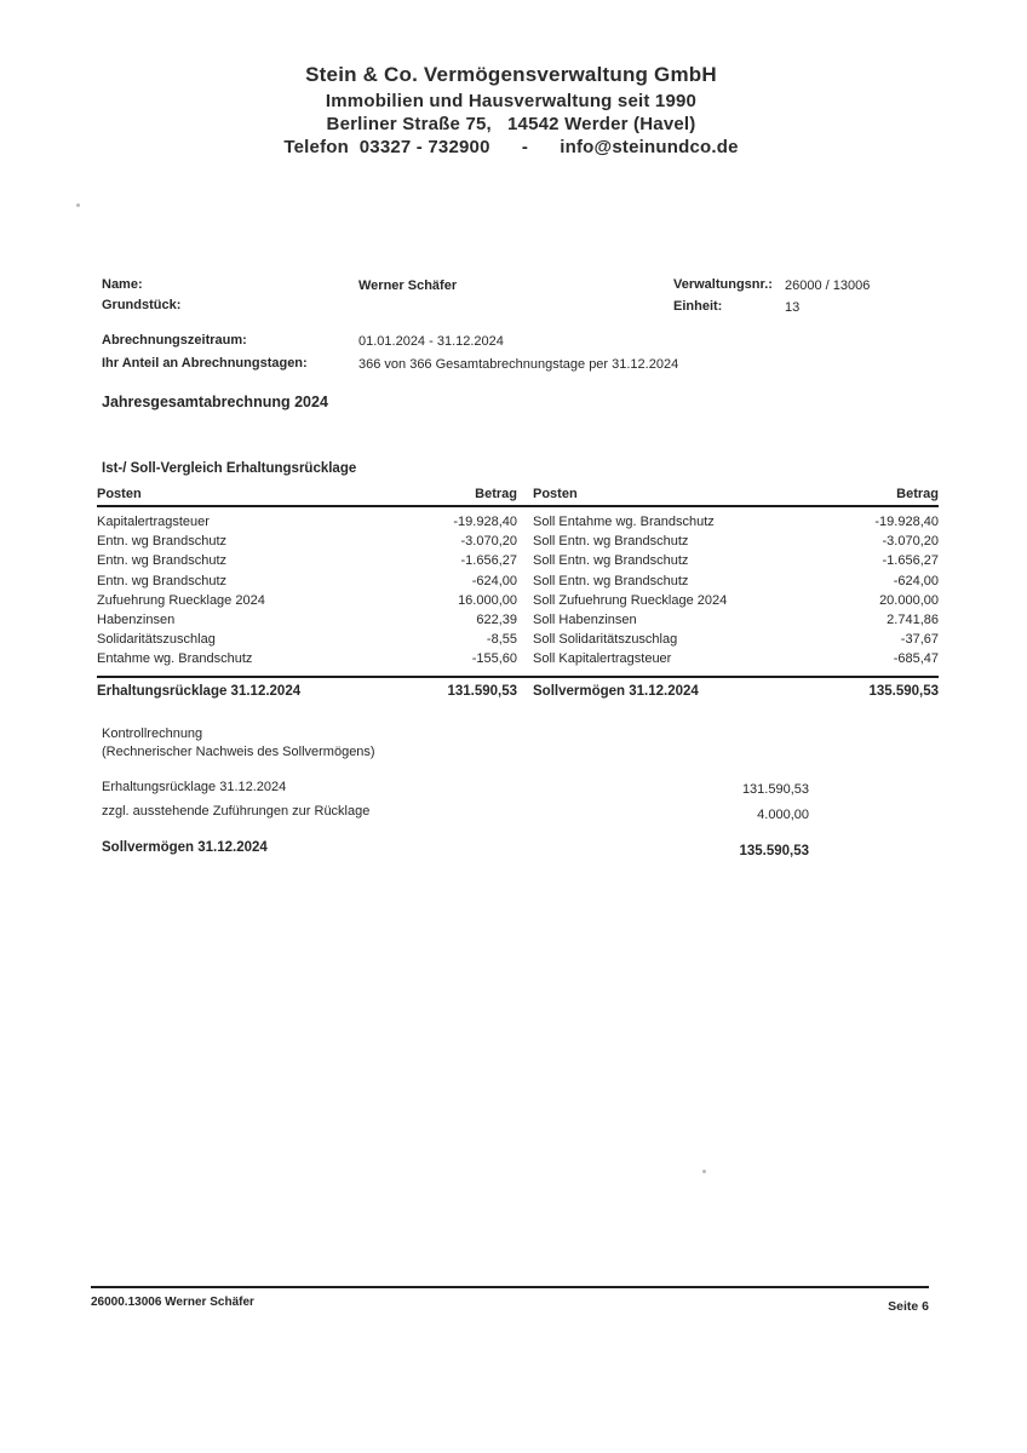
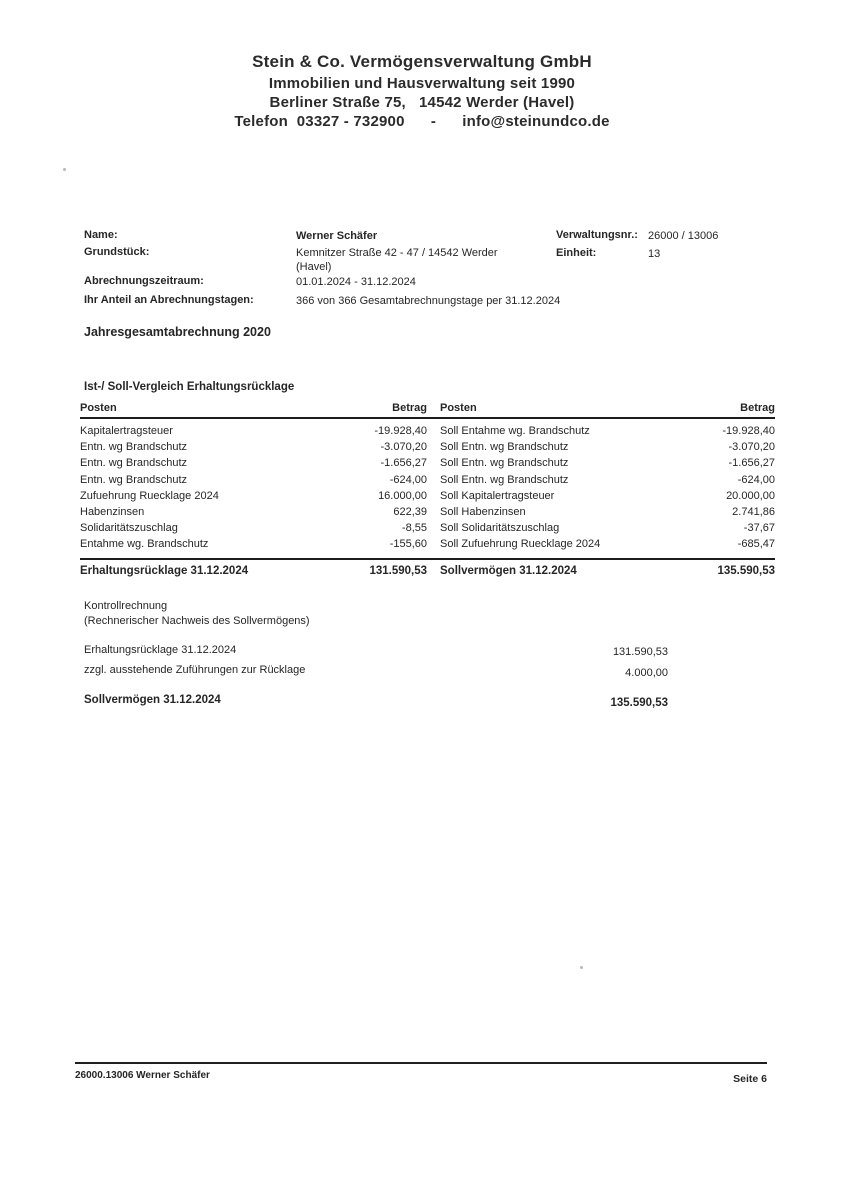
  Stein & Co. Vermögensverwaltung GmbH
  Immobilien und Hausverwaltung seit 1990
  Berliner Straße 75, 14542 Werder (Havel)
  Telefon 03327 - 732900 - info@steinundco.de
  Name:
  Werner Schäfer
  Grundstück:
+ Kemnitzer Straße 42 - 47 / 14542 Werder (Havel)
  Abrechnungszeitraum:
  01.01.2024 - 31.12.2024
  Ihr Anteil an Abrechnungstagen:
  366 von 366 Gesamtabrechnungstage per 31.12.2024
  Verwaltungsnr.:
  26000 / 13006
  Einheit:
  13
- Jahresgesamtabrechnung 2024
+ Jahresgesamtabrechnung 2020
  Ist-/ Soll-Vergleich Erhaltungsrücklage
  Posten
  Betrag
  Posten
  Betrag
  Kapitalertragsteuer
  -19.928,40
  Soll Entahme wg. Brandschutz
  -19.928,40
  Entn. wg Brandschutz
  -3.070,20
  Soll Entn. wg Brandschutz
  -3.070,20
  Entn. wg Brandschutz
  -1.656,27
  Soll Entn. wg Brandschutz
  -1.656,27
  Entn. wg Brandschutz
  -624,00
  Soll Entn. wg Brandschutz
  -624,00
  Zufuehrung Ruecklage 2024
  16.000,00
- Soll Zufuehrung Ruecklage 2024
+ Soll Kapitalertragsteuer
  20.000,00
  Habenzinsen
  622,39
  Soll Habenzinsen
  2.741,86
  Solidaritätszuschlag
  -8,55
  Soll Solidaritätszuschlag
  -37,67
  Entahme wg. Brandschutz
  -155,60
- Soll Kapitalertragsteuer
+ Soll Zufuehrung Ruecklage 2024
  -685,47
  Erhaltungsrücklage 31.12.2024
  131.590,53
  Sollvermögen 31.12.2024
  135.590,53
  Kontrollrechnung
  (Rechnerischer Nachweis des Sollvermögens)
  Erhaltungsrücklage 31.12.2024
  131.590,53
  zzgl. ausstehende Zuführungen zur Rücklage
  4.000,00
  Sollvermögen 31.12.2024
  135.590,53
  26000.13006 Werner Schäfer
  Seite 6
